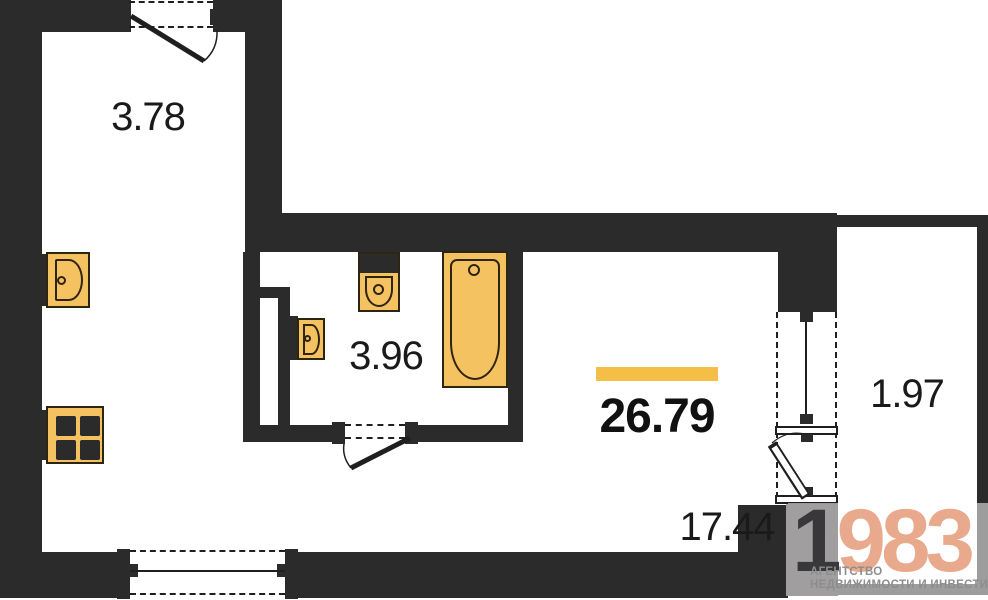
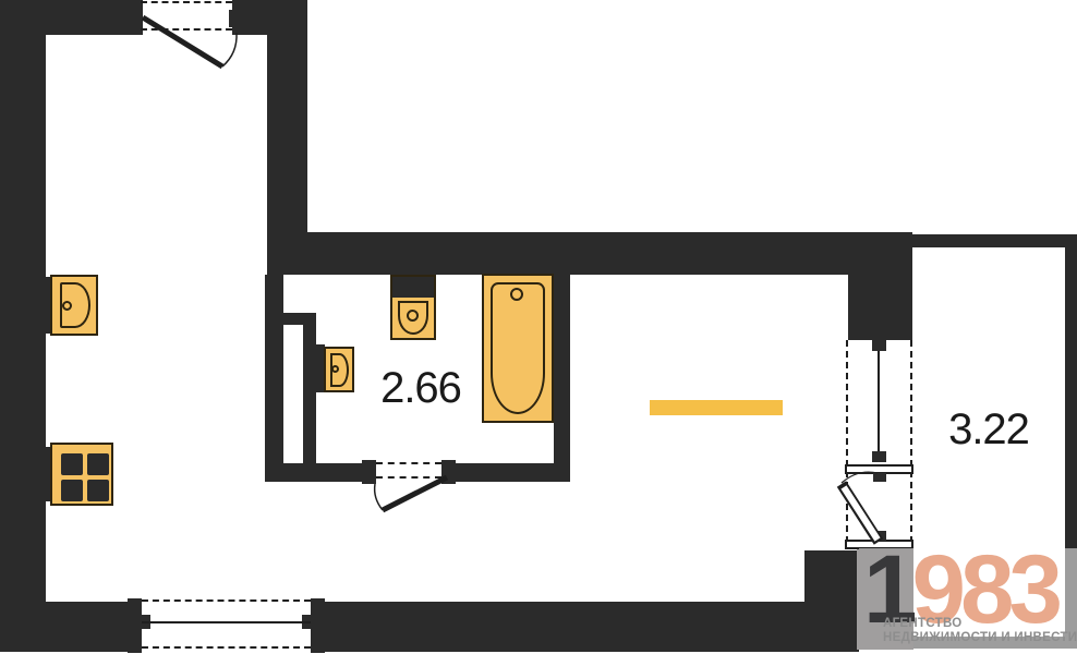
- 3.78
- 3.96
+ 2.66
- 17.44
- 1.97
+ 3.22
- 26.79
  1983
  АГЕНТСТВО
  НЕДВИЖИМОСТИ И ИНВЕСТИ
